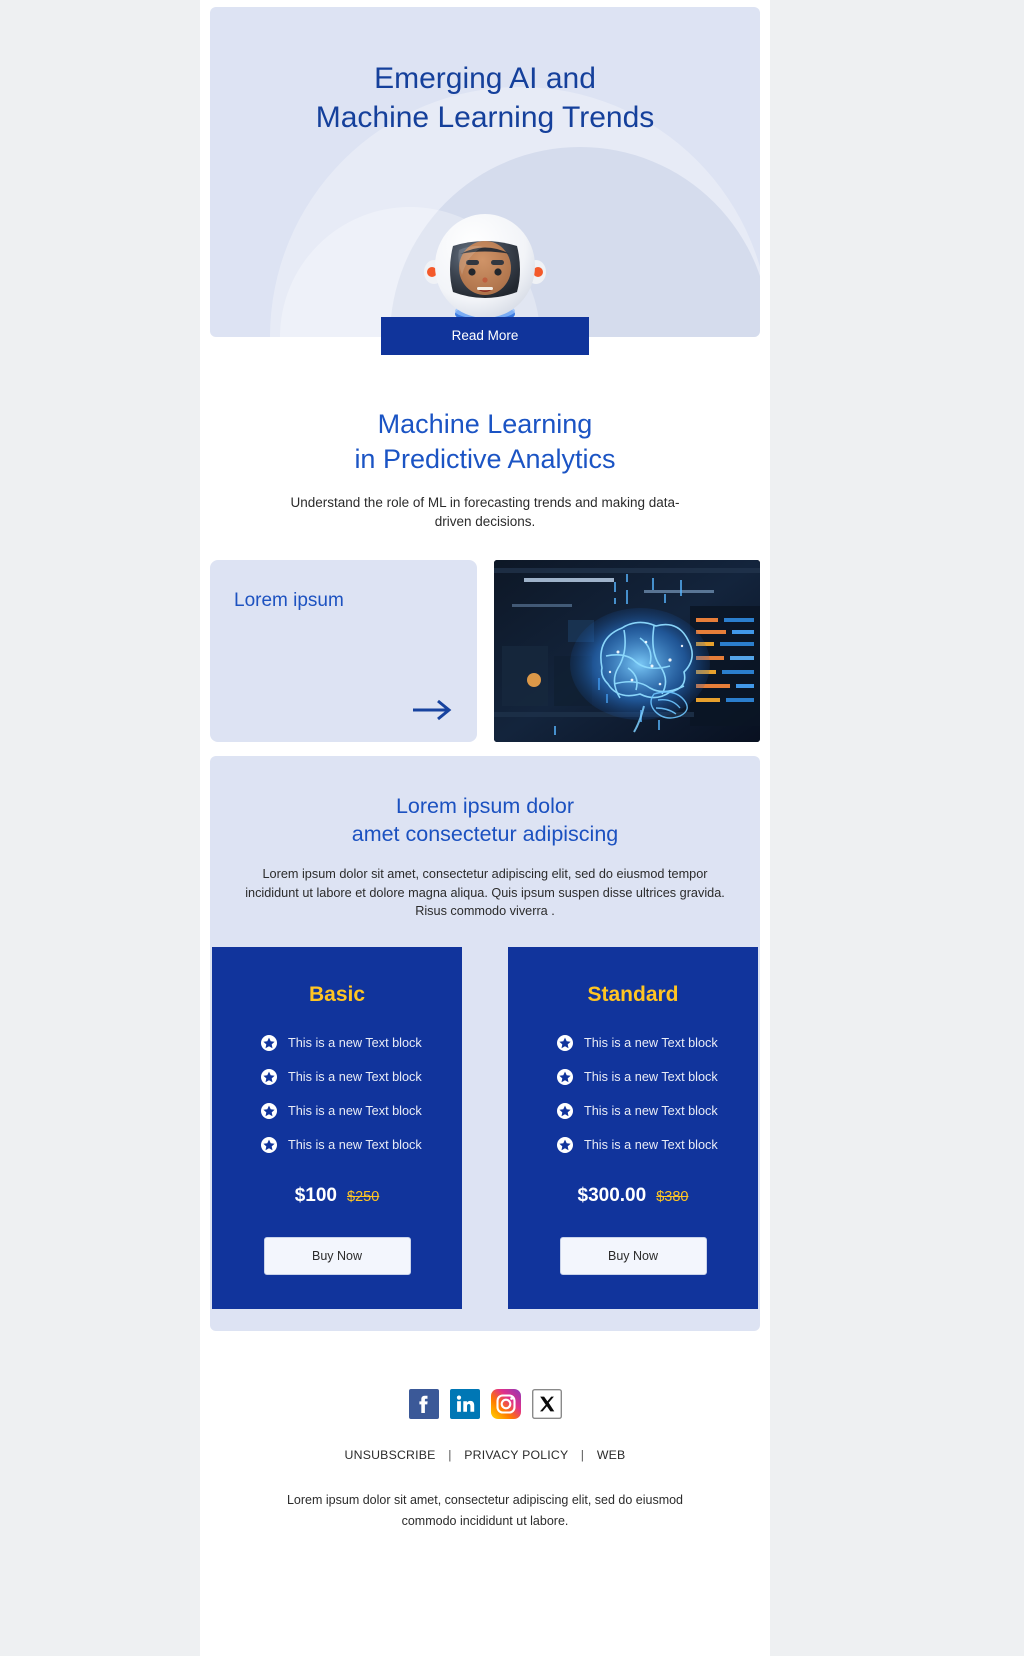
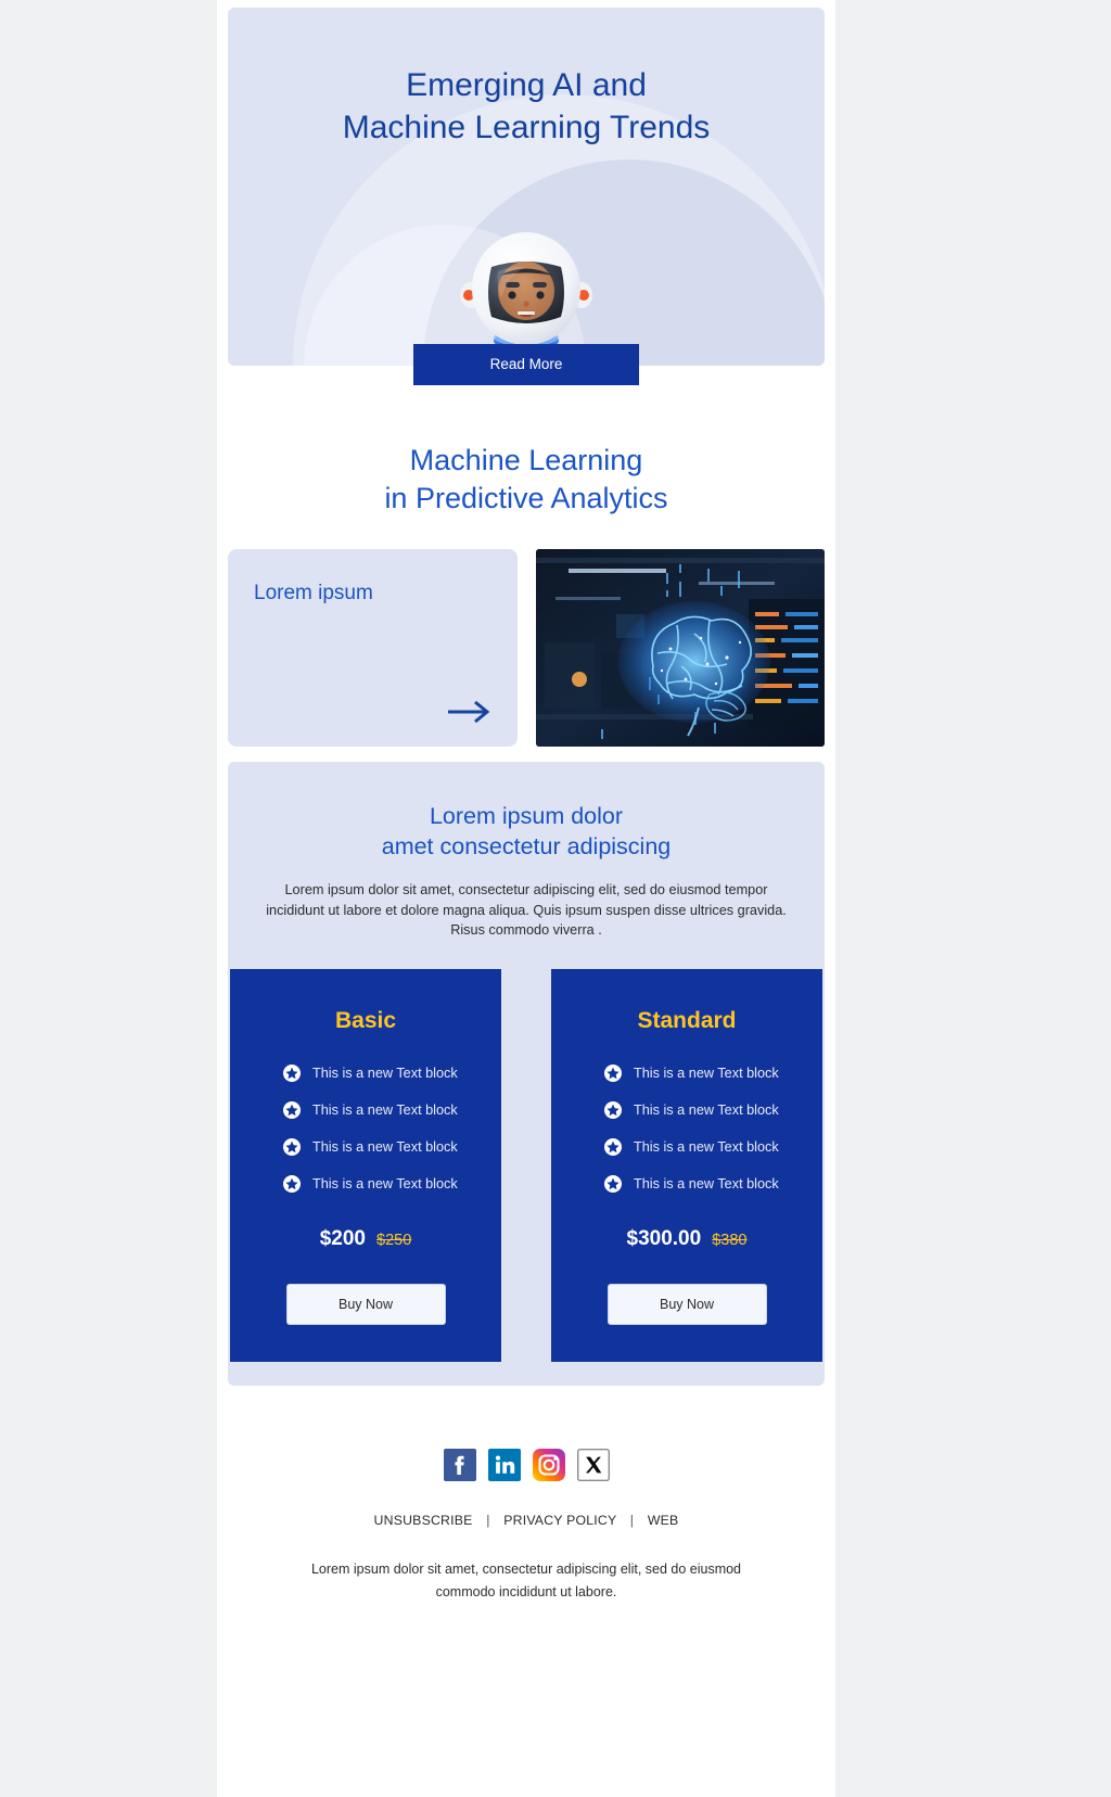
  Emerging AI and
  Machine Learning Trends
  Read More
  Machine Learning
  in Predictive Analytics
- Understand the role of ML in forecasting trends and making data-driven decisions.
  Lorem ipsum
  Lorem ipsum dolor
  amet consectetur adipiscing
  Lorem ipsum dolor sit amet, consectetur adipiscing elit, sed do eiusmod tempor incididunt ut labore et dolore magna aliqua. Quis ipsum suspen disse ultrices gravida. Risus commodo viverra .
  Basic
  This is a new Text block
  This is a new Text block
  This is a new Text block
  This is a new Text block
- $100
+ $200
  $250
  Buy Now
  Standard
  This is a new Text block
  This is a new Text block
  This is a new Text block
  This is a new Text block
  $300.00
  $380
  Buy Now
  UNSUBSCRIBE | PRIVACY POLICY | WEB
  Lorem ipsum dolor sit amet, consectetur adipiscing elit, sed do eiusmod commodo incididunt ut labore.
